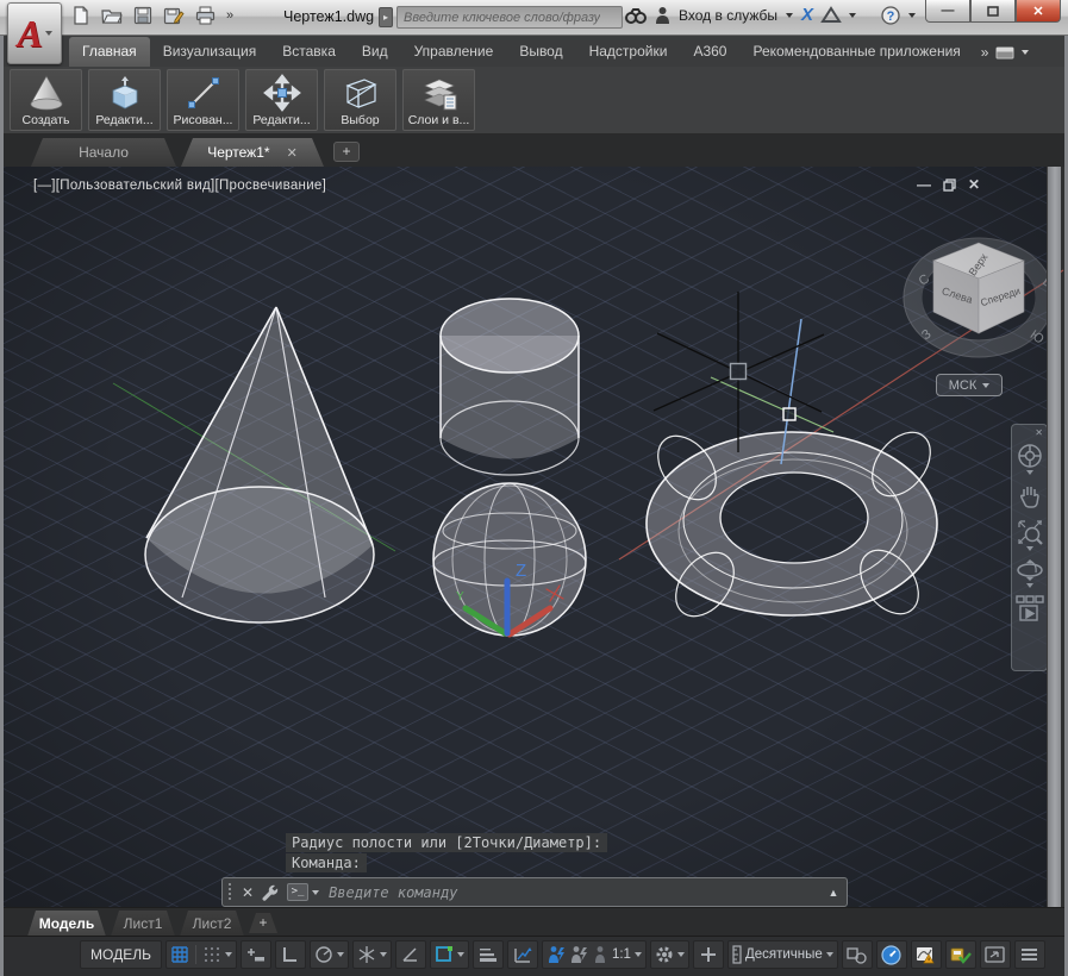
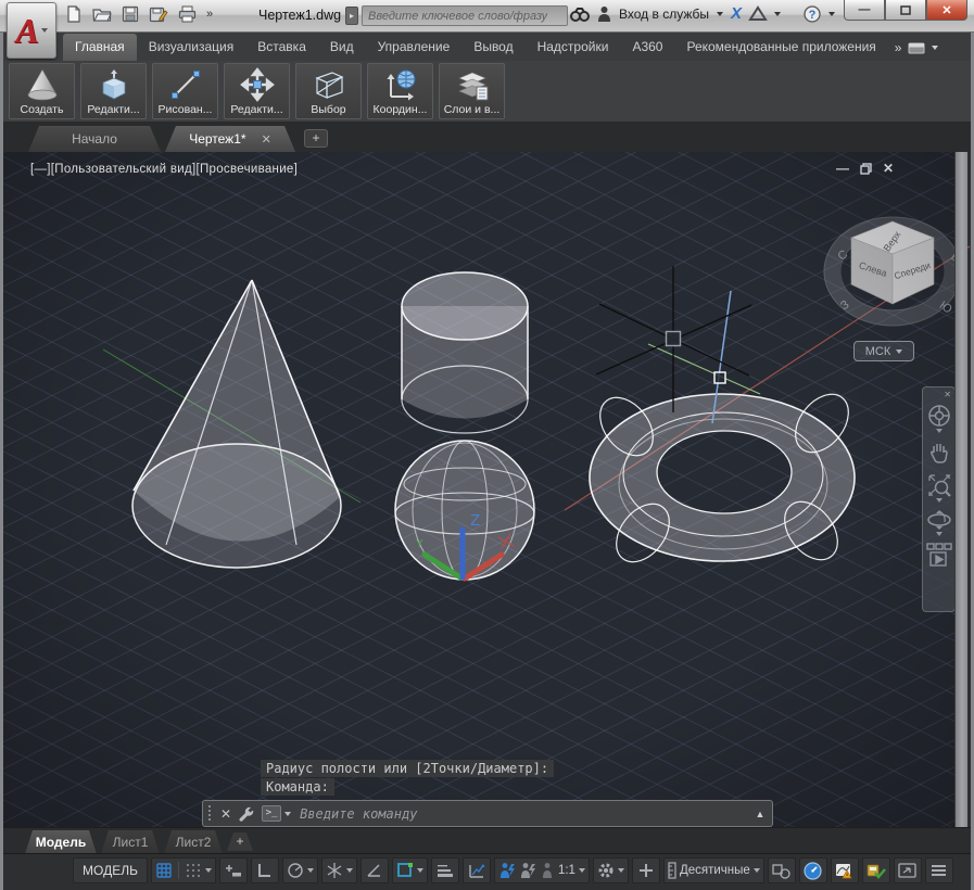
  »
  Чертеж1.dwg
  ▸
  Введите ключевое слово/фразу
  Вход в службы
  X
  ?
  —
  ✕
  A
  Главная
  Визуализация
  Вставка
  Вид
  Управление
  Вывод
  Надстройки
  A360
  Рекомендованные приложения
  »
  Создать
  Редакти...
  Рисован...
  Редакти...
  Выбор
+ Координ...
  Слои и в...
  Начало
  Чертеж1*
  ✕
  +
  [—][Пользовательский вид][Просвечивание]
  —
  ✕
  МСК
  ✕
  Радиус полости или [2Точки/Диаметр]:
  Команда:
  ✕
  >_
  Введите команду
  ▲
  Модель
  Лист1
  Лист2
  +
  МОДЕЛЬ
  1:1
  Десятичные
